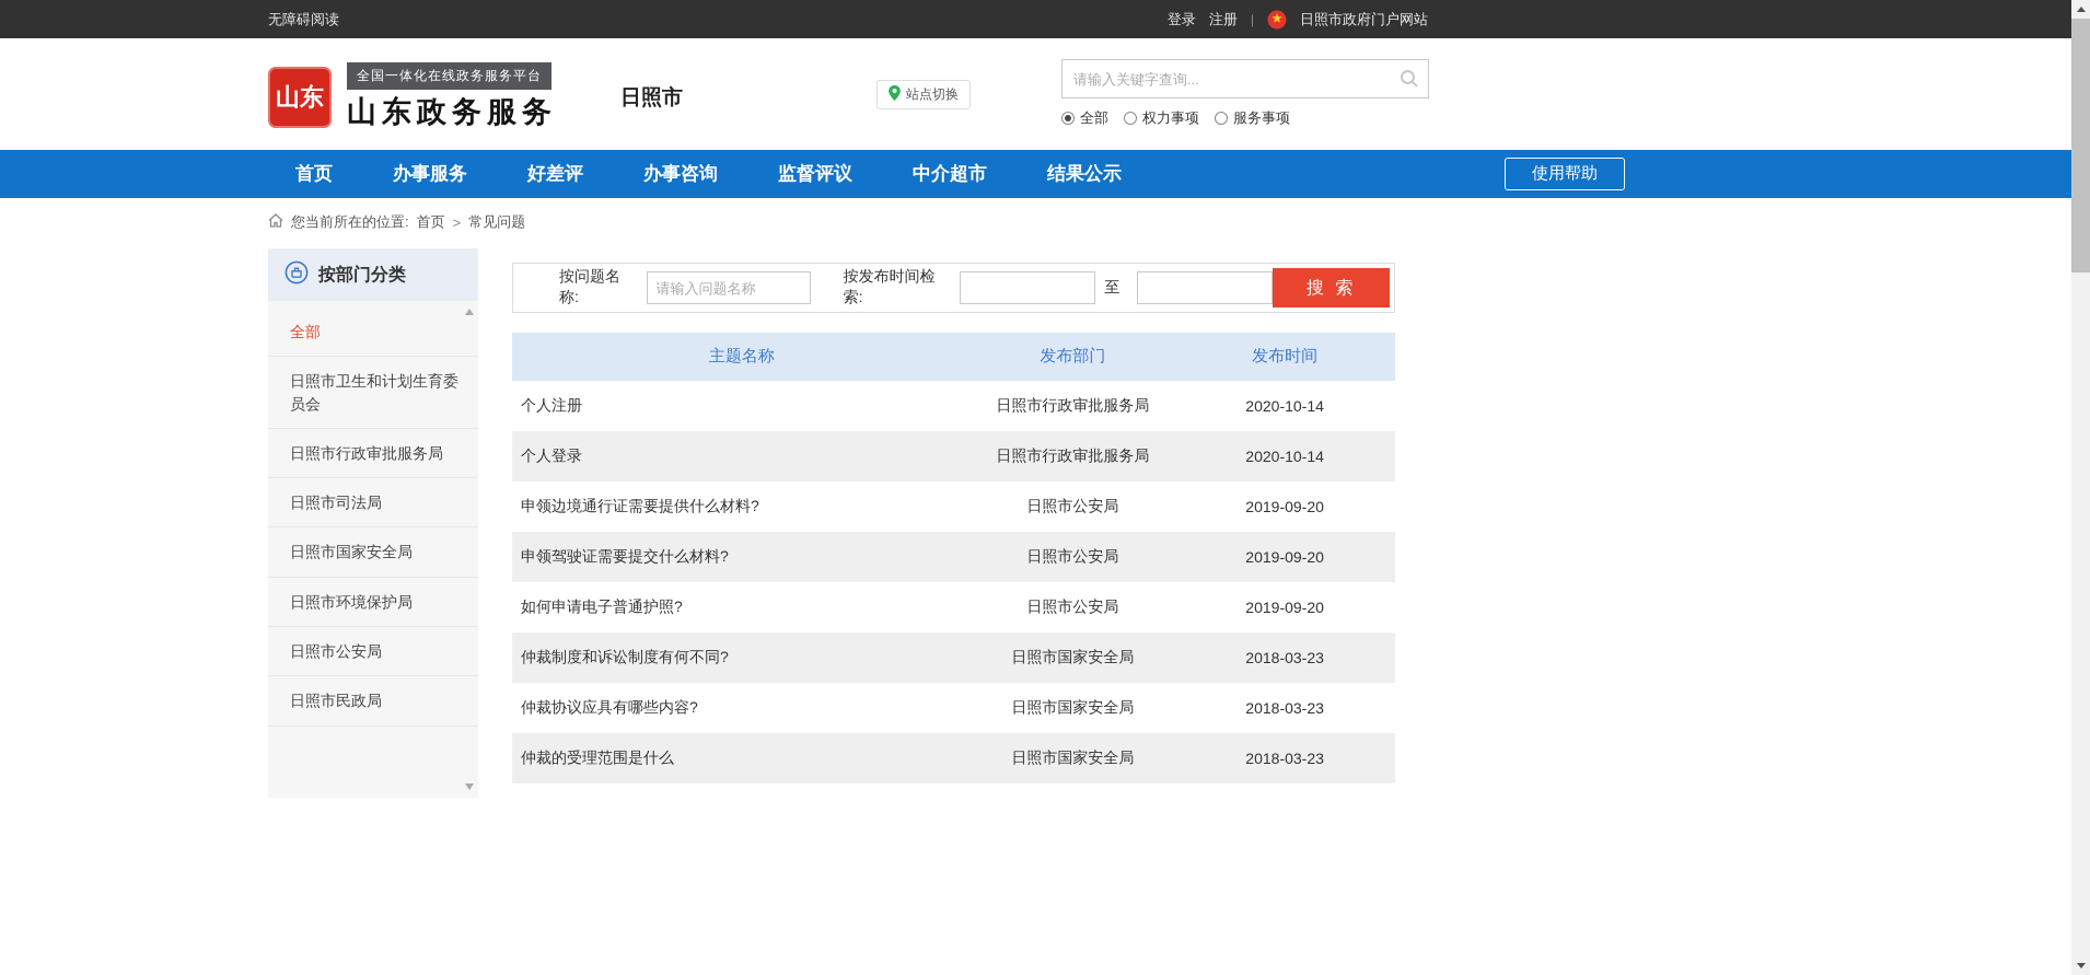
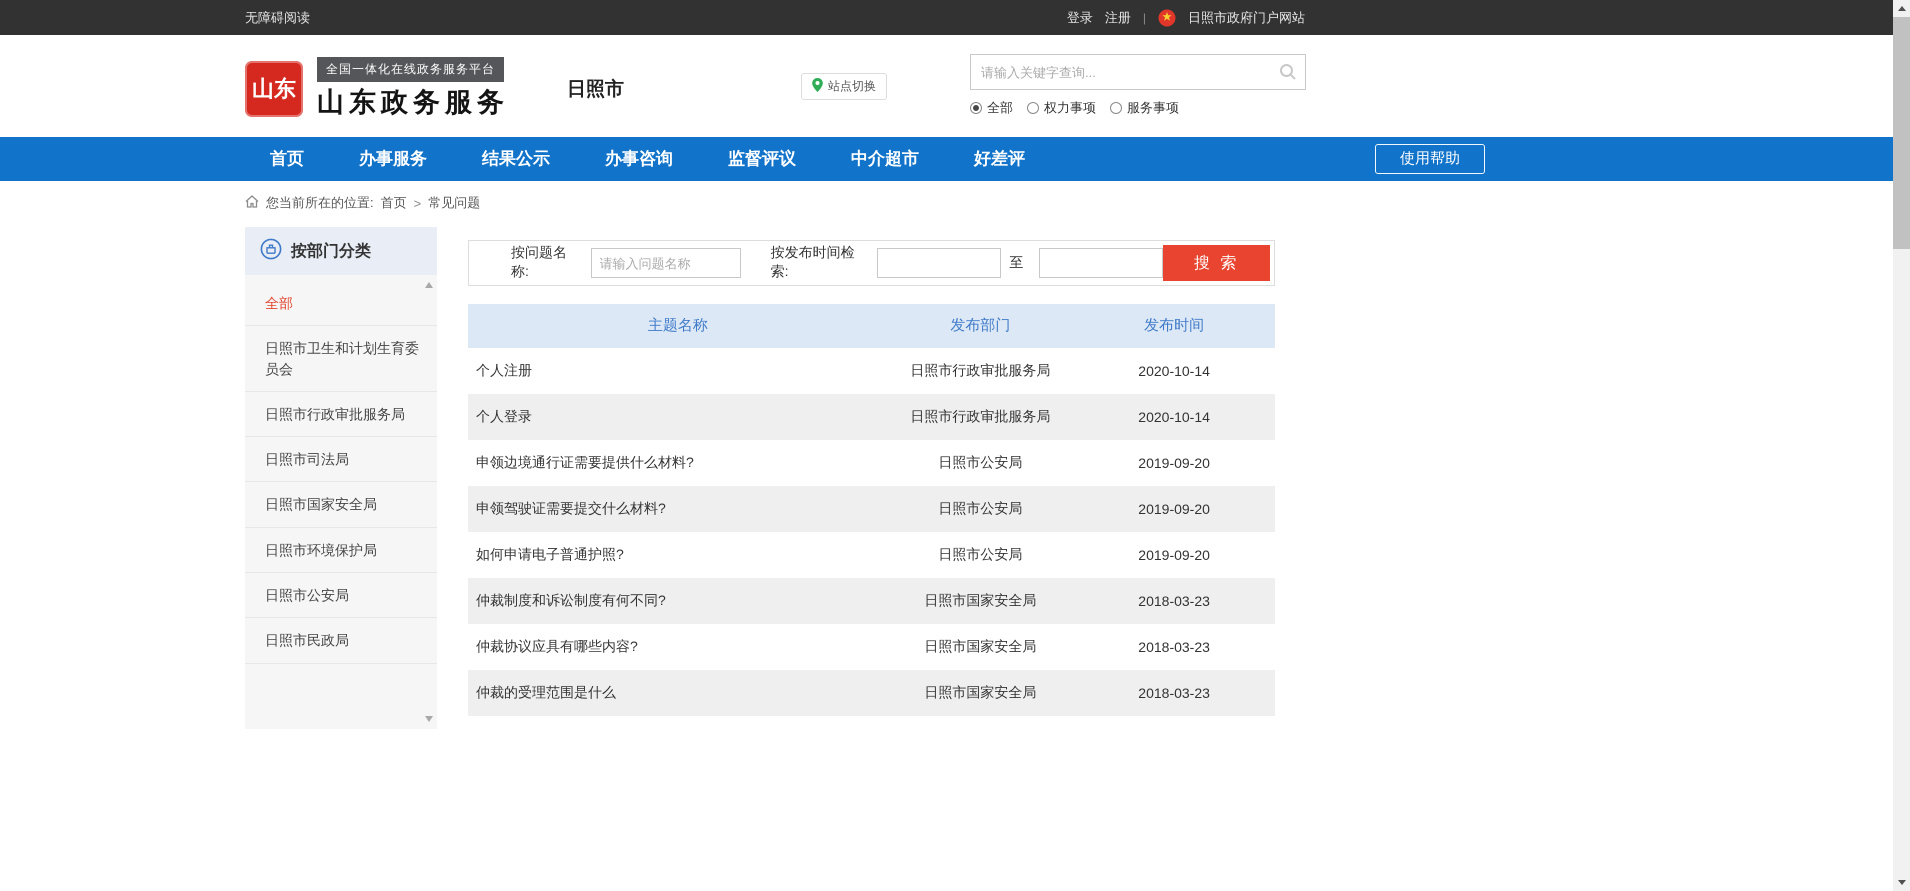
  无障碍阅读
  登录
  注册
  |
  日照市政府门户网站
  山东
  全国一体化在线政务服务平台
  山东政务服务
  日照市
  站点切换
  请输入关键字查询...
  全部
  权力事项
  服务事项
  首页
  办事服务
- 好差评
+ 结果公示
  办事咨询
  监督评议
  中介超市
- 结果公示
+ 好差评
  使用帮助
  您当前所在的位置:
  首页
  >
  常见问题
  按部门分类
  全部
  日照市卫生和计划生育委员会
  日照市行政审批服务局
  日照市司法局
  日照市国家安全局
  日照市环境保护局
  日照市公安局
  日照市民政局
  按问题名称:
  请输入问题名称
  按发布时间检索:
  至
  搜 索
  主题名称	发布部门	发布时间
  个人注册	日照市行政审批服务局	2020-10-14
  个人登录	日照市行政审批服务局	2020-10-14
  申领边境通行证需要提供什么材料?	日照市公安局	2019-09-20
  申领驾驶证需要提交什么材料?	日照市公安局	2019-09-20
  如何申请电子普通护照?	日照市公安局	2019-09-20
  仲裁制度和诉讼制度有何不同?	日照市国家安全局	2018-03-23
  仲裁协议应具有哪些内容?	日照市国家安全局	2018-03-23
  仲裁的受理范围是什么	日照市国家安全局	2018-03-23
